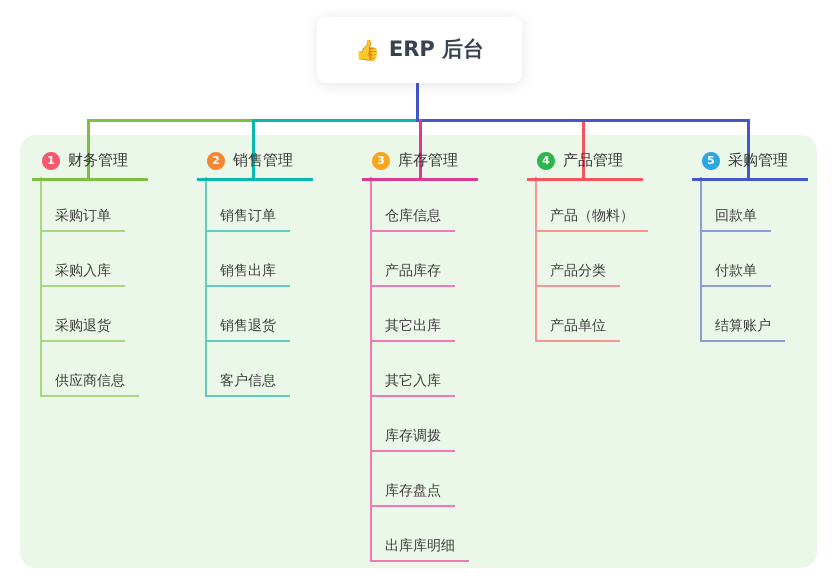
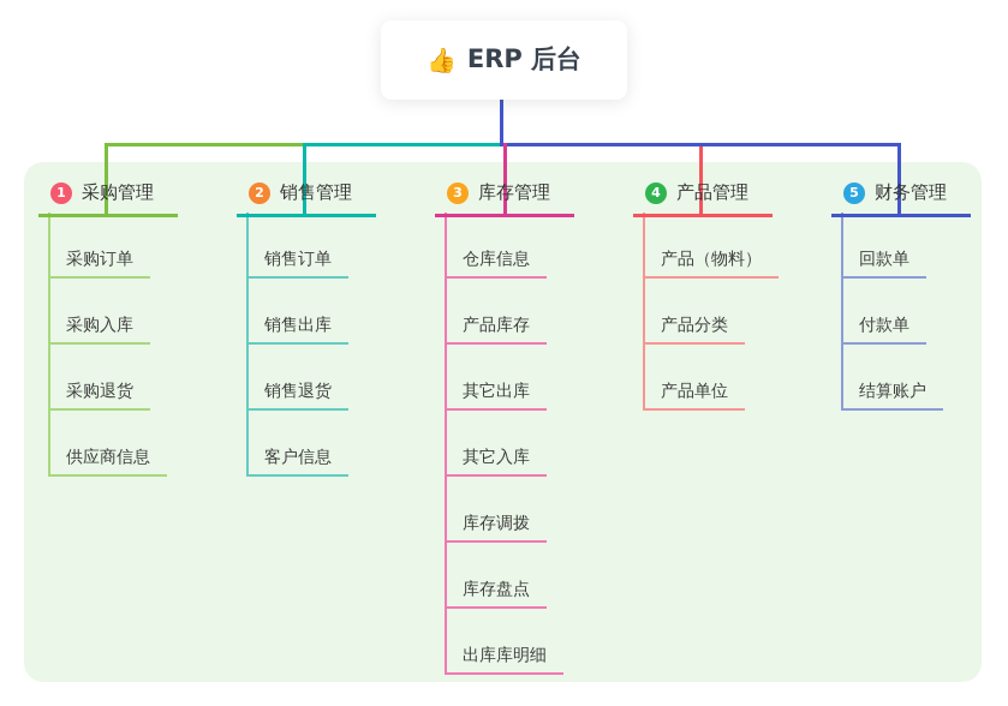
  👍
  ERP 后台
  1
- 财务管理
+ 采购管理
  采购订单
  采购入库
  采购退货
  供应商信息
  2
  销售管理
  销售订单
  销售出库
  销售退货
  客户信息
  3
  库存管理
  仓库信息
  产品库存
  其它出库
  其它入库
  库存调拨
  库存盘点
  出库库明细
  4
  产品管理
  产品（物料）
  产品分类
  产品单位
  5
- 采购管理
+ 财务管理
  回款单
  付款单
  结算账户
